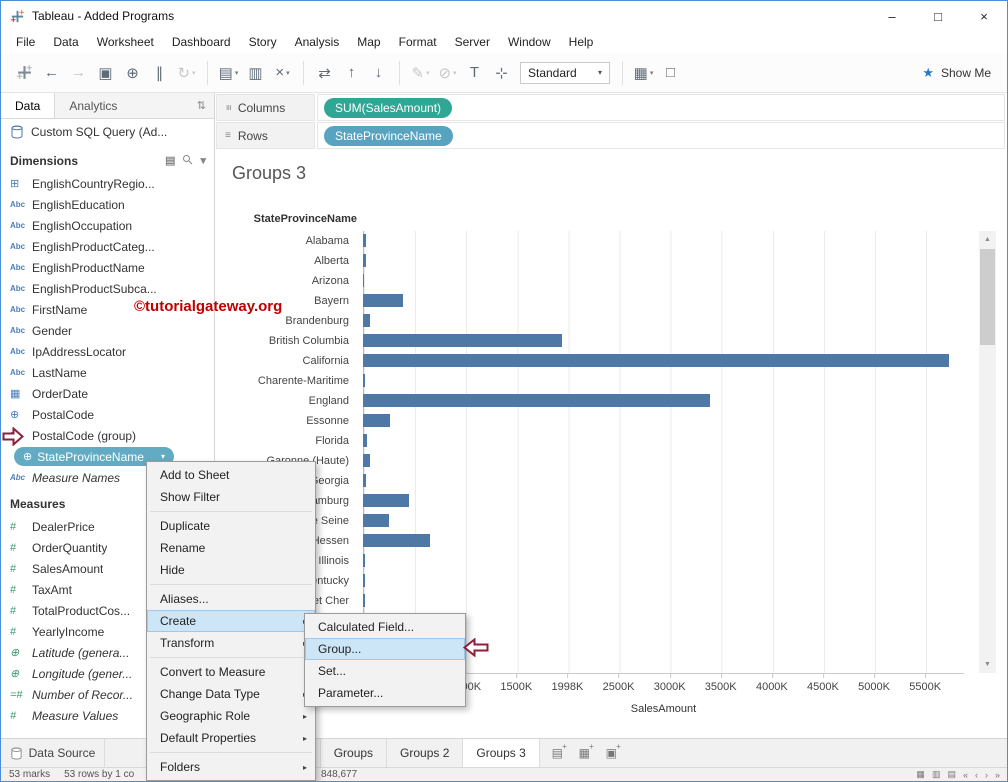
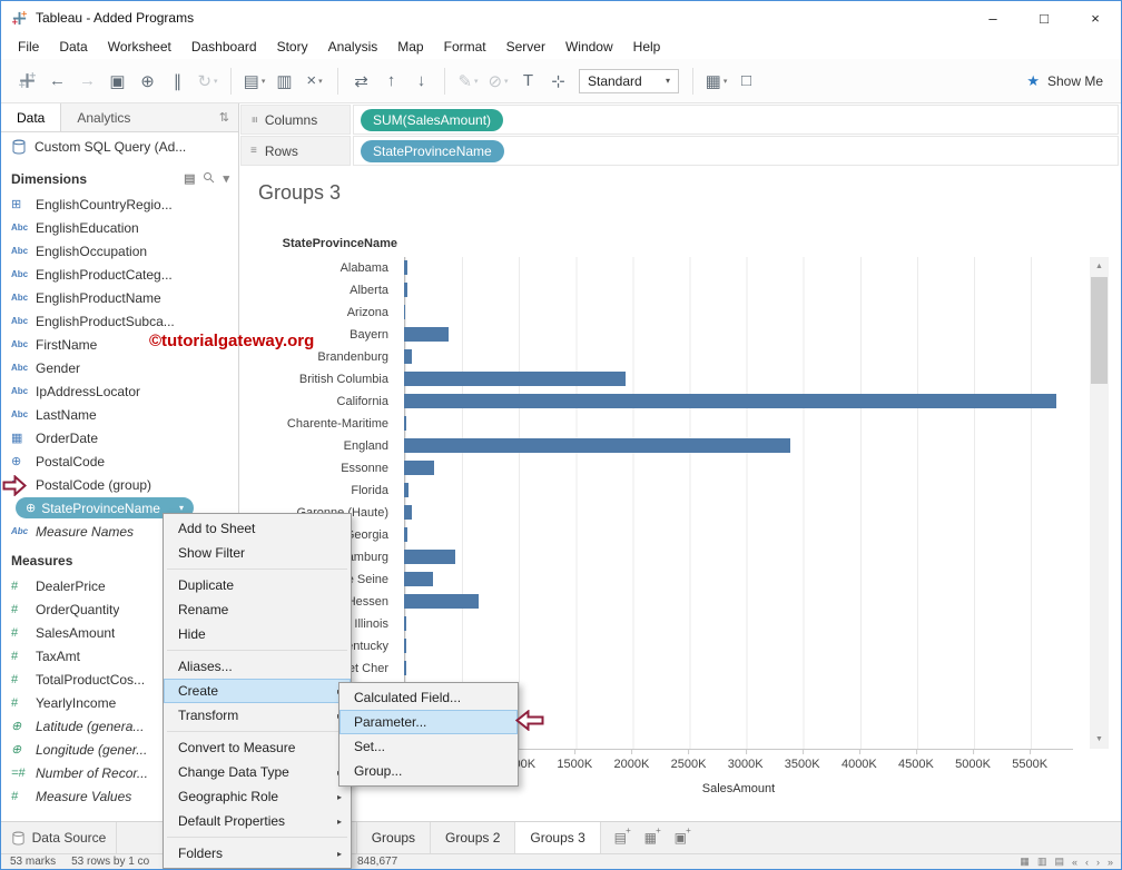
  Tableau - Added Programs
  –
  □
  ×
  File
  Data
  Worksheet
  Dashboard
  Story
  Analysis
  Map
  Format
  Server
  Window
  Help
  ←
  →
  ▣
  ⊕
  ∥
  ↻
  ▤
  ▥
  ×
  ⇄
  ↑
  ↓
  ✎
  ⊘
  T
  ⊹
  Standard
  ▾
  ▦
  □
  ★
  Show Me
  Data
  Analytics
  ⇅
  Custom SQL Query (Ad...
  Dimensions
  ▤
  ▾
  ⊞
  EnglishCountryRegio...
  Abc
  EnglishEducation
  Abc
  EnglishOccupation
  Abc
  EnglishProductCateg...
  Abc
  EnglishProductName
  Abc
  EnglishProductSubca...
  Abc
  FirstName
  Abc
  Gender
  Abc
  IpAddressLocator
  Abc
  LastName
  ▦
  OrderDate
  ⊕
  PostalCode
  PostalCode (group)
  ⊕
  StateProvinceName
  ▾
  Abc
  Measure Names
  Measures
  #
  DealerPrice
  #
  OrderQuantity
  #
  SalesAmount
  #
  TaxAmt
  #
  TotalProductCos...
  #
  YearlyIncome
  ⊕
  Latitude (genera...
  ⊕
  Longitude (gener...
  =#
  Number of Recor...
  #
  Measure Values
  Columns
  SUM(SalesAmount)
  ≡
  Rows
  StateProvinceName
  Groups 3
  StateProvinceName
  Alabama
  Alberta
  Arizona
  Bayern
  Brandenburg
  British Columbia
  California
  Charente-Maritime
  England
  Essonne
  Florida
  eorgia
  mburg
  essen
  Illinois
  ntucky
  1500K
- 1998K
+ 2000K
  2500K
  3000K
  3500K
  4000K
  4500K
  5000K
  5500K
  SalesAmount
  ©tutorialgateway.org
  Add to Sheet
  Show Filter
  Duplicate
  Rename
  Hide
  Aliases...
  Create
  Transform
  Convert to Measure
  Change Data Type
  Geographic Role
  ▸
  Default Properties
  ▸
  Folders
  ▸
  Calculated Field...
- Group...
+ Parameter...
  Set...
- Parameter...
+ Group...
  Data Source
  Groups
  Groups 2
  Groups 3
  ▤
  +
  ▦
  +
  ▣
  +
  53 marks
  53 rows by 1 co
  848,677
  ▦
  ▥
  ▤
  «
  ‹
  ›
  »
